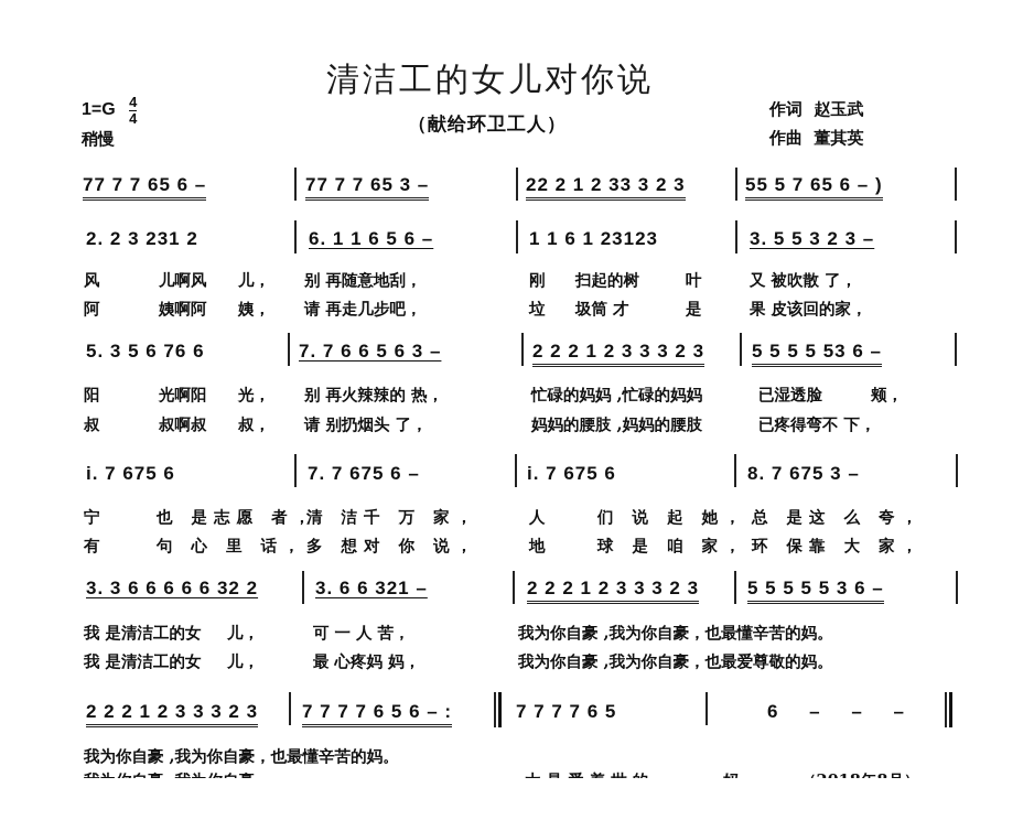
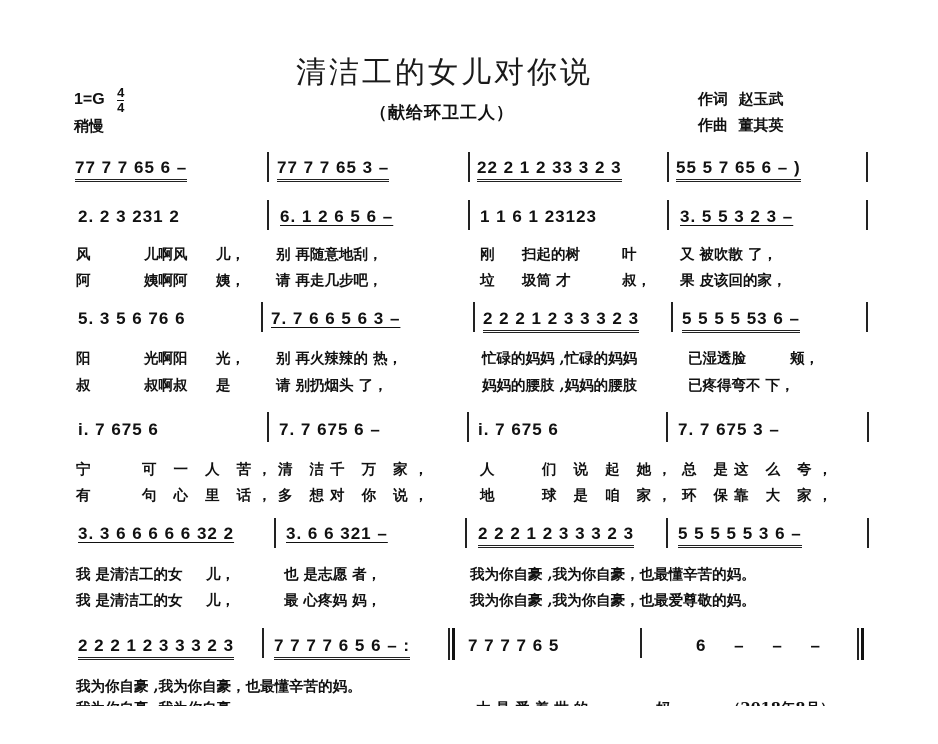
  清洁工的女儿对你说
  （献给环卫工人）
  1=G
  4
  4
  稍慢
  作词 赵玉武
  作曲 董其英
  77 7 7 65 6 –
  77 7 7 65 3 –
  22 2 1 2 33 3 2 3
  55 5 7 65 6 – )
  2. 2 3 231 2
- 6. 1 1 6 5 6 –
+ 6. 1 2 6 5 6 –
  1 1 6 1 23123
  3. 5 5 3 2 3 –
  风 儿啊风 儿， 别 再随意地刮， 刚 扫起的树 叶 又 被吹散 了，
- 阿 姨啊阿 姨， 请 再走几步吧， 垃 圾筒 才 是 果 皮该回的家，
+ 阿 姨啊阿 姨， 请 再走几步吧， 垃 圾筒 才 叔， 果 皮该回的家，
  5. 3 5 6 76 6
  7. 7 6 6 5 6 3 –
  2 2 2 1 2 3 3 3 2 3
  5 5 5 5 53 6 –
  阳 光啊阳 光， 别 再火辣辣的 热， 忙碌的妈妈 ,忙碌的妈妈 已湿透脸 颊，
- 叔 叔啊叔 叔， 请 别扔烟头 了， 妈妈的腰肢 ,妈妈的腰肢 已疼得弯不 下，
+ 叔 叔啊叔 是 请 别扔烟头 了， 妈妈的腰肢 ,妈妈的腰肢 已疼得弯不 下，
  i. 7 675 6
  7. 7 675 6 –
  i. 7 675 6
- 8. 7 675 3 –
+ 7. 7 675 3 –
- 宁 也 是志愿 者，清 洁千 万 家， 人 们 说 起 她， 总 是这 么 夸，
+ 宁 可 一 人 苦，清 洁千 万 家， 人 们 说 起 她， 总 是这 么 夸，
  有 句 心 里 话，多 想对 你 说， 地 球 是 咱 家， 环 保靠 大 家，
  3. 3 6 6 6 6 6 32 2
  3. 6 6 321 –
  2 2 2 1 2 3 3 3 2 3
  5 5 5 5 5 3 6 –
- 我 是清洁工的女 儿， 可 一 人 苦， 我为你自豪 ,我为你自豪，也最懂辛苦的妈。
+ 我 是清洁工的女 儿， 也 是志愿 者， 我为你自豪 ,我为你自豪，也最懂辛苦的妈。
  我 是清洁工的女 儿， 最 心疼妈 妈， 我为你自豪 ,我为你自豪，也最爱尊敬的妈。
  2 2 2 1 2 3 3 3 2 3
  7 7 7 7 6 5 6 – :
  7 7 7 7 6 5
  6 – – –
  我为你自豪 ,我为你自豪，也最懂辛苦的妈。
